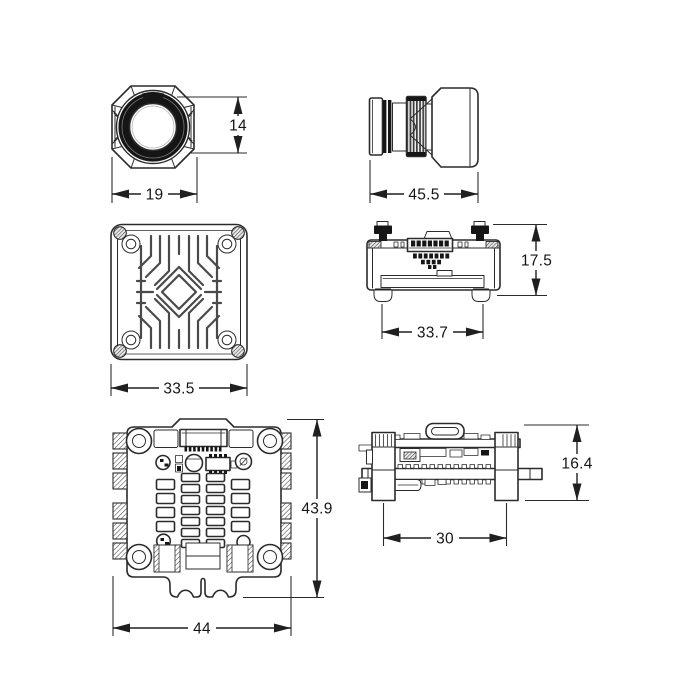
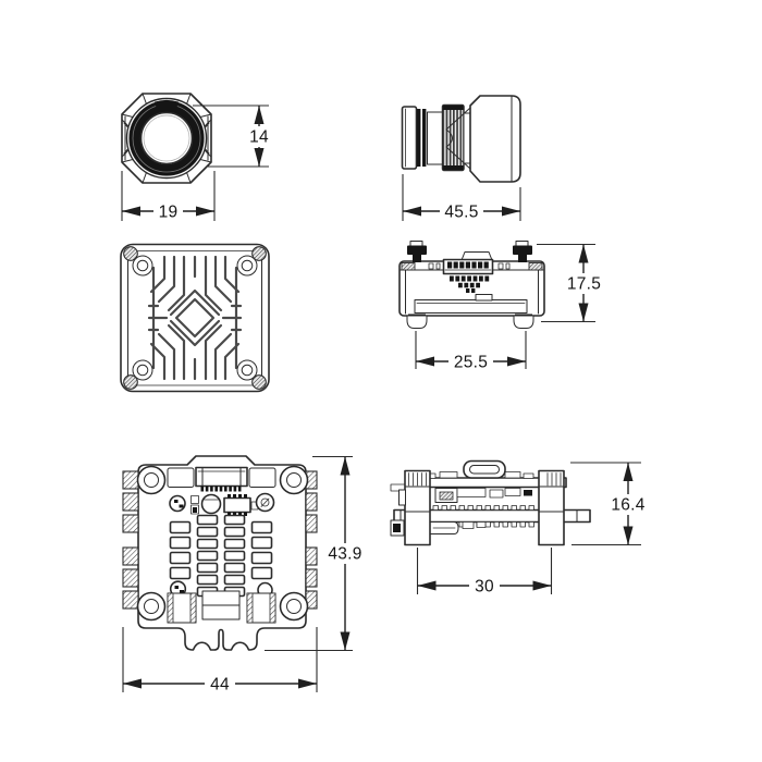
  14
  19
  45.5
- 33.5
  17.5
- 33.7
+ 25.5
  43.9
  44
  16.4
  30
